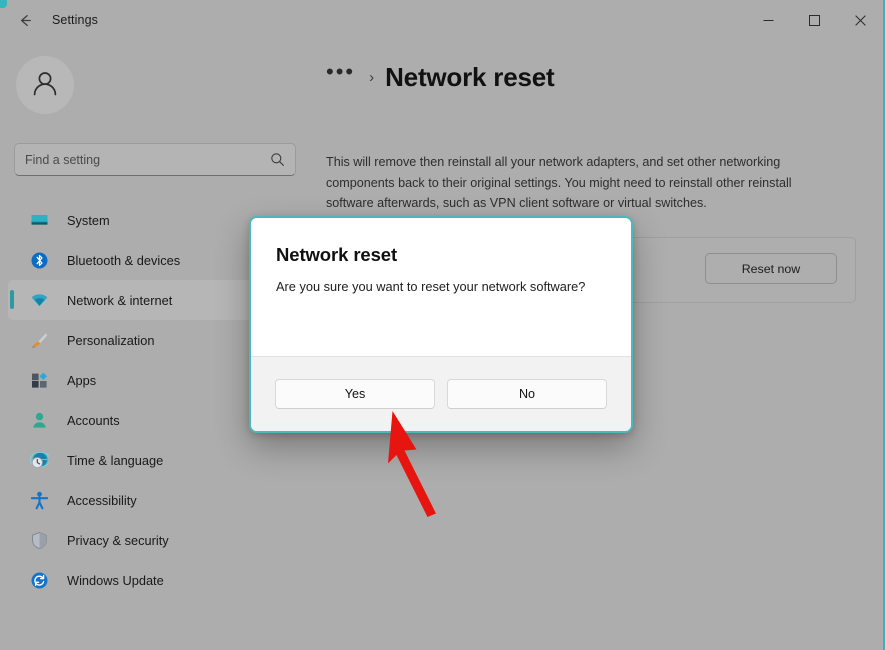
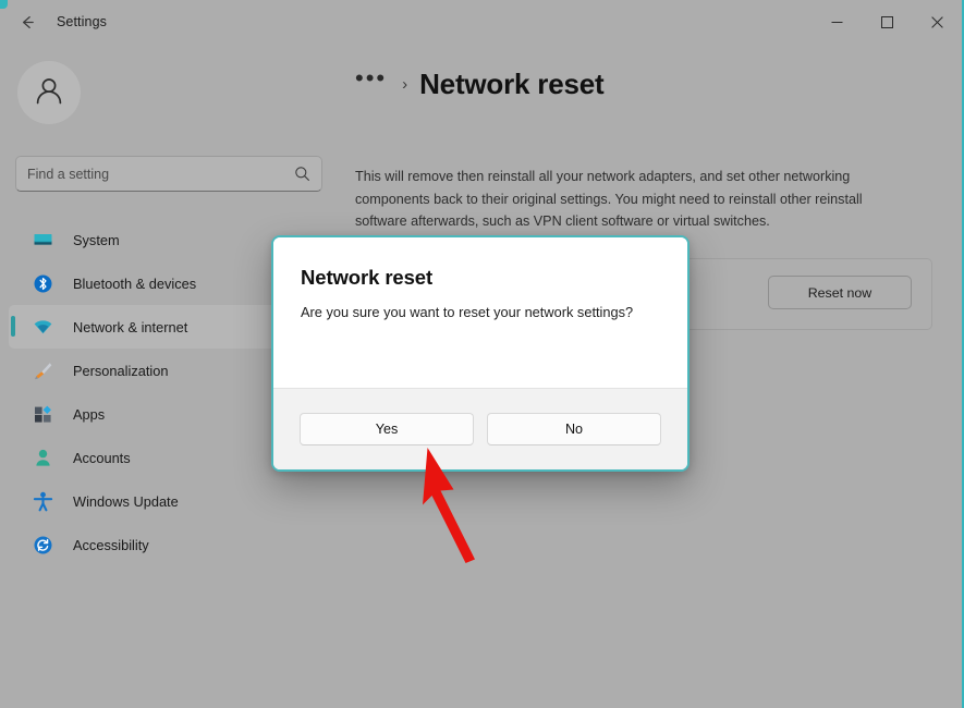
  Settings
  Find a setting
  System
  Bluetooth & devices
  Network & internet
  Personalization
  Apps
  Accounts
- Time & language
- Accessibility
+ Windows Update
- Privacy & security
- Windows Update
+ Accessibility
  •••
  ›
  Network reset
  This will remove then reinstall all your network adapters, and set other networking components back to their original settings. You might need to reinstall other reinstall software afterwards, such as VPN client software or virtual switches.
  Reset now
  Network reset
- Are you sure you want to reset your network software?
+ Are you sure you want to reset your network settings?
  Yes
  No
